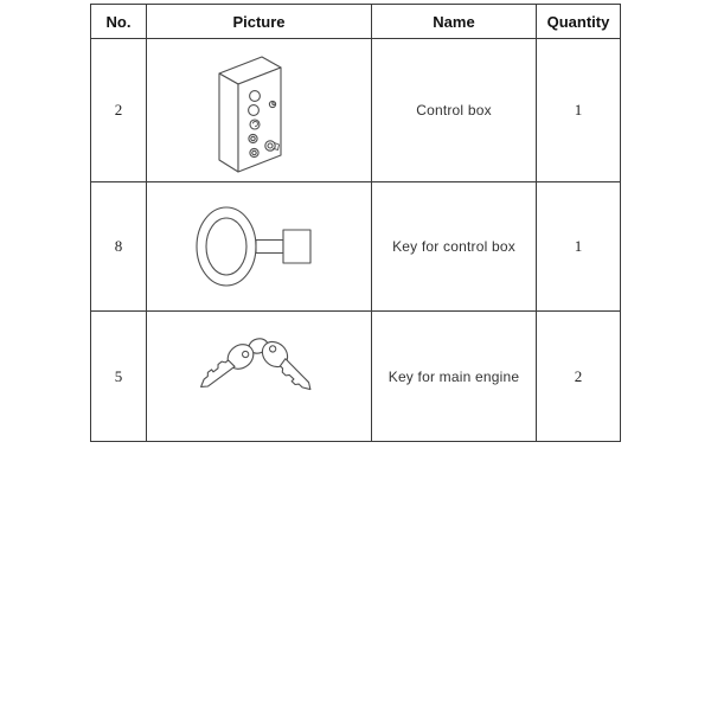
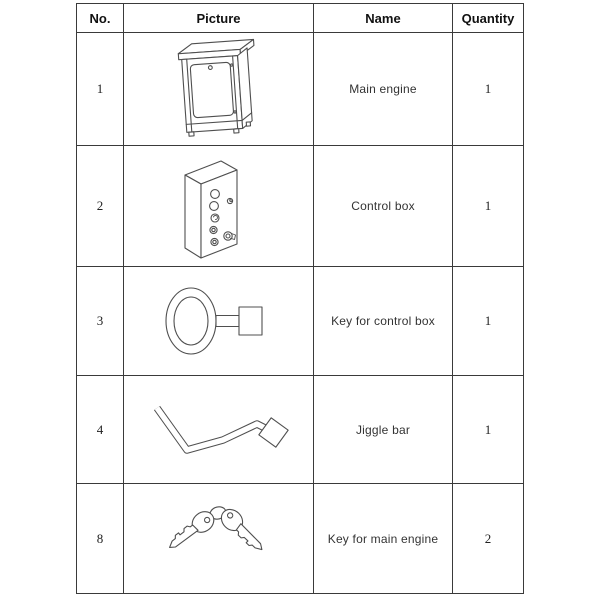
  No.	Picture	Name	Quantity
+ 1		Main engine	1
  2		Control box	1
- 8		Key for control box	1
+ 3		Key for control box	1
+ 4		Jiggle bar	1
- 5		Key for main engine	2
+ 8		Key for main engine	2
